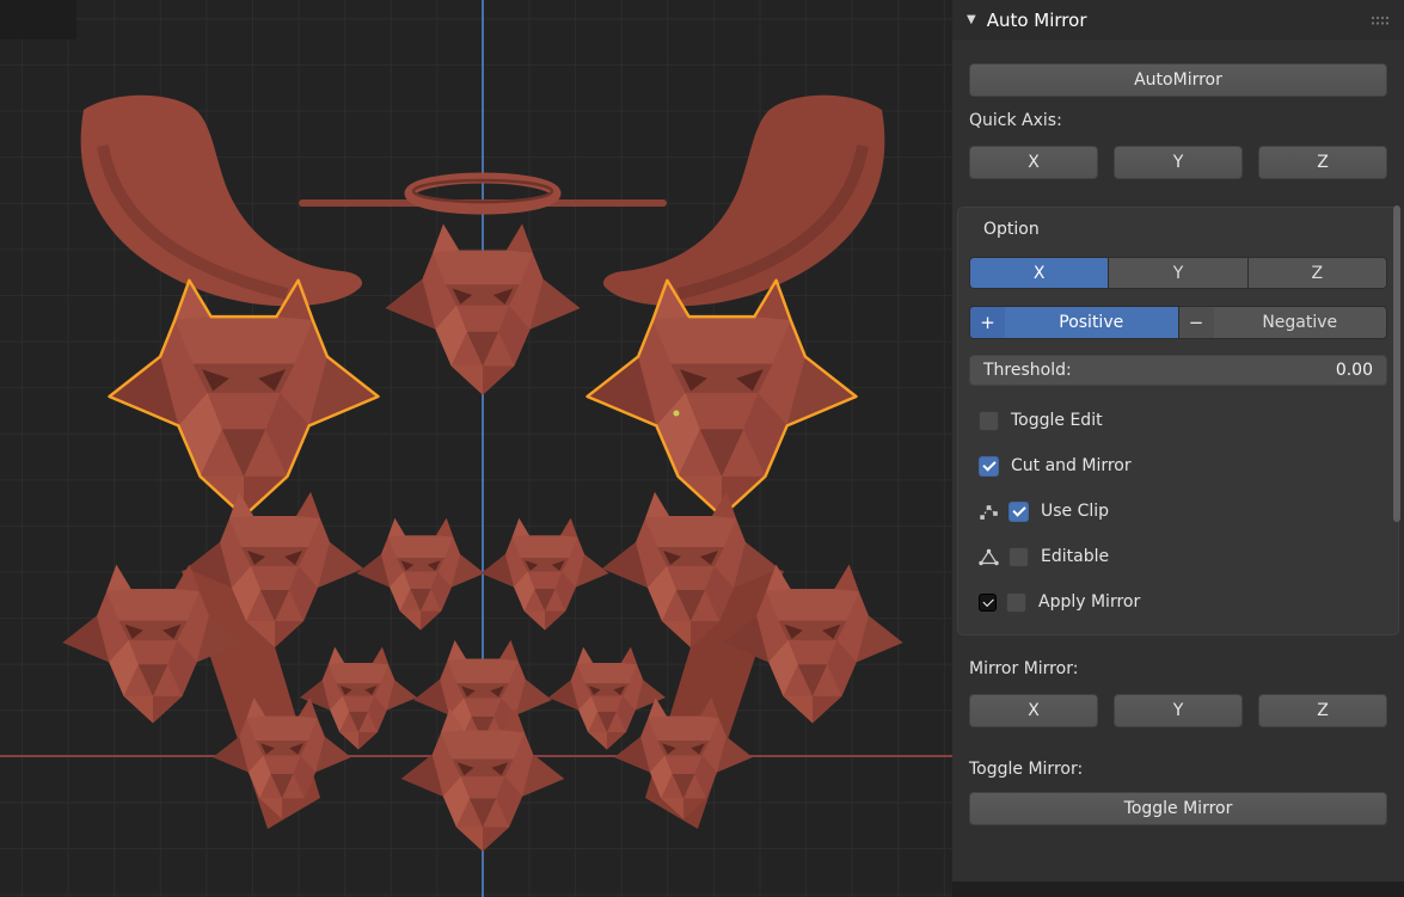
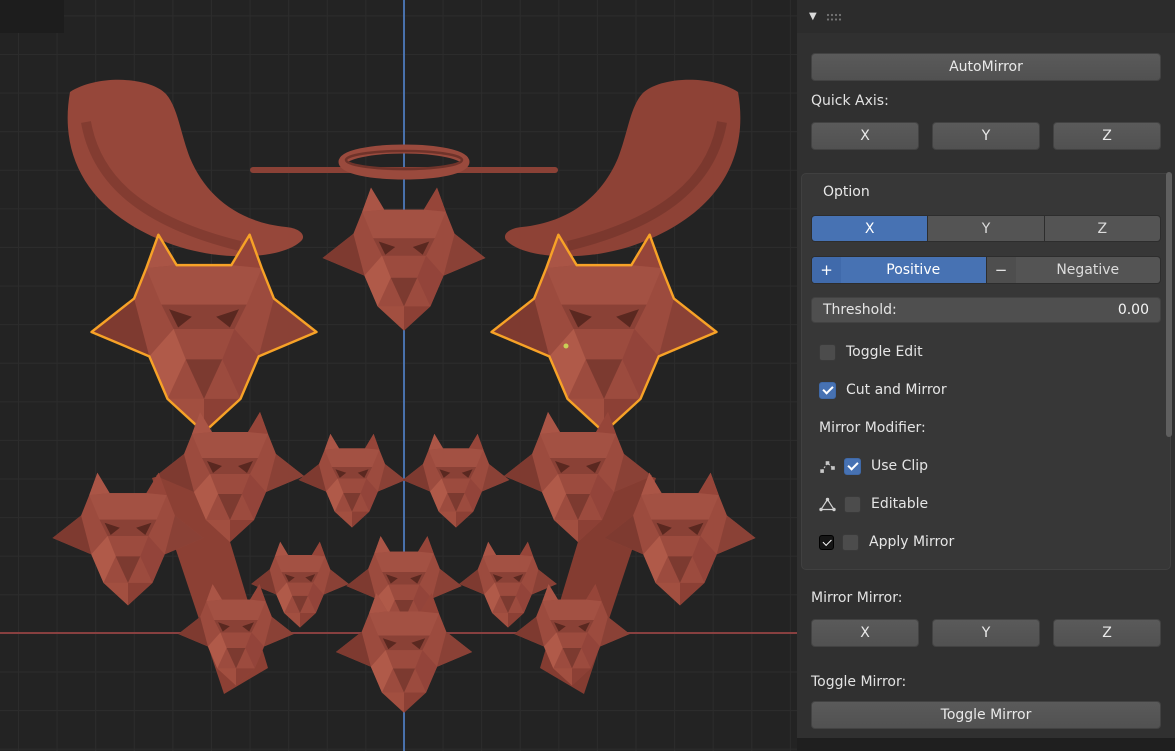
  ▼
- Auto Mirror
  AutoMirror
  Quick Axis:
  X
  Y
  Z
  Option
  X
  Y
  Z
  +
  Positive
  −
  Negative
  Threshold:
  0.00
  Toggle Edit
  Cut and Mirror
+ Mirror Modifier:
  Use Clip
  Editable
  Apply Mirror
  Mirror Mirror:
  X
  Y
  Z
  Toggle Mirror:
  Toggle Mirror
